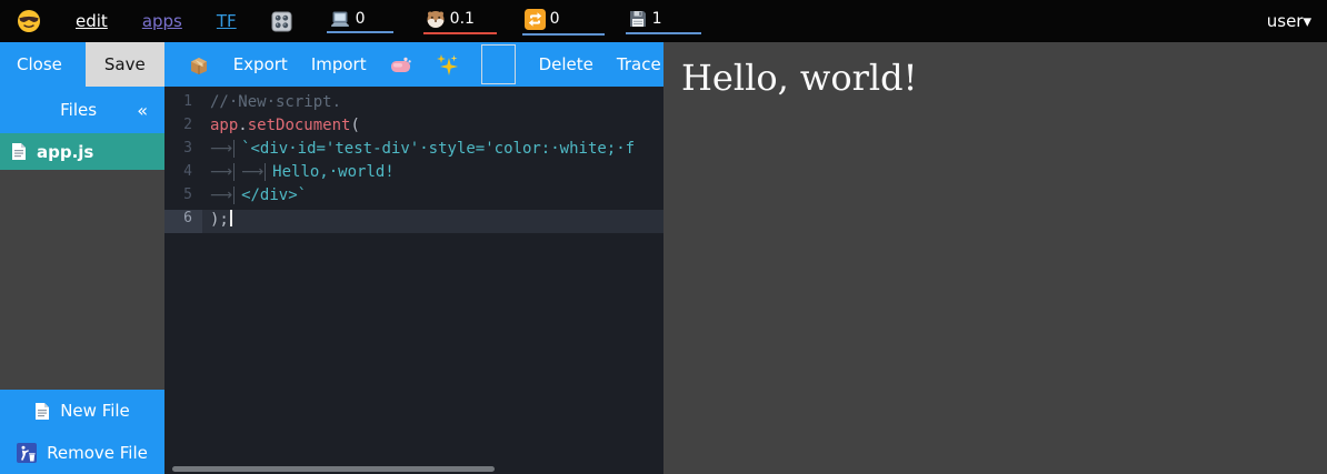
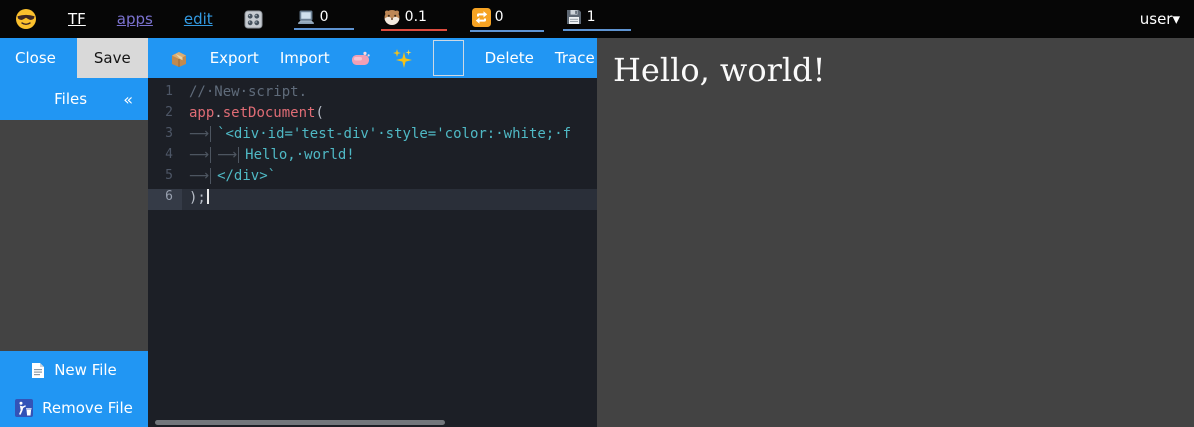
- edit
+ TF
  apps
- TF
+ edit
  0
  0.1
  0
  1
  user▾
  Close
  Save
  Export
  Import
  Delete
  Trace
  Files
  «
- app.js
  New File
  Remove File
  1
  2
  3
  4
  5
  6
  //·New·script.
  app.setDocument(
  ⟶ `<div·id='test-div'·style='color:·white;·f
  ⟶ ⟶ Hello,·world!
  ⟶ </div>`
  );
  Hello, world!
